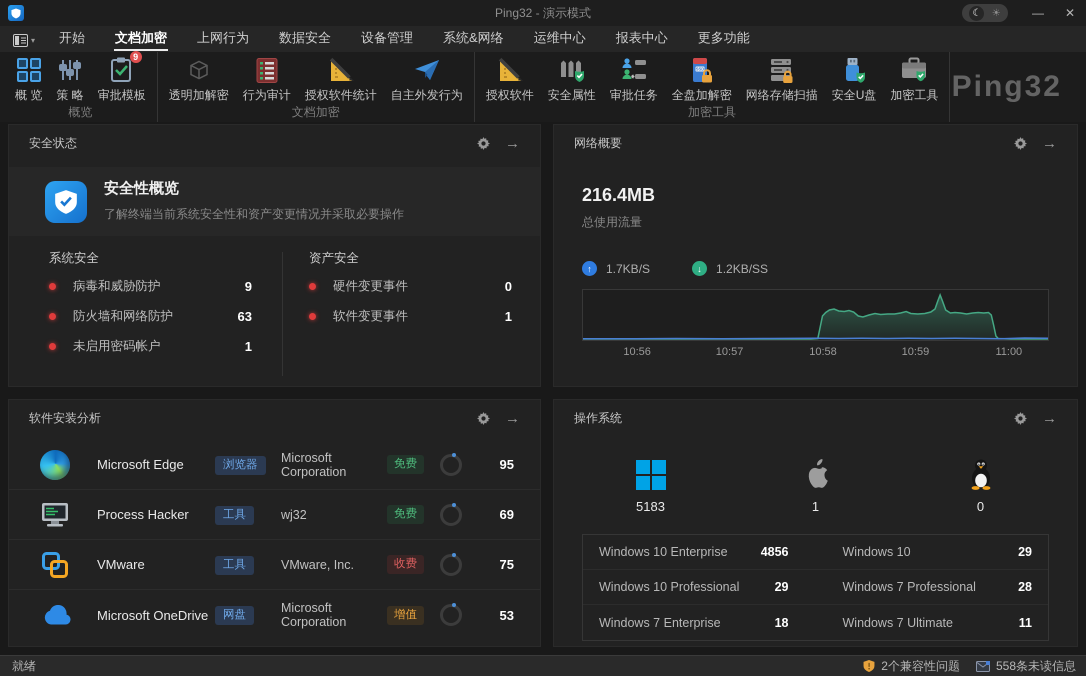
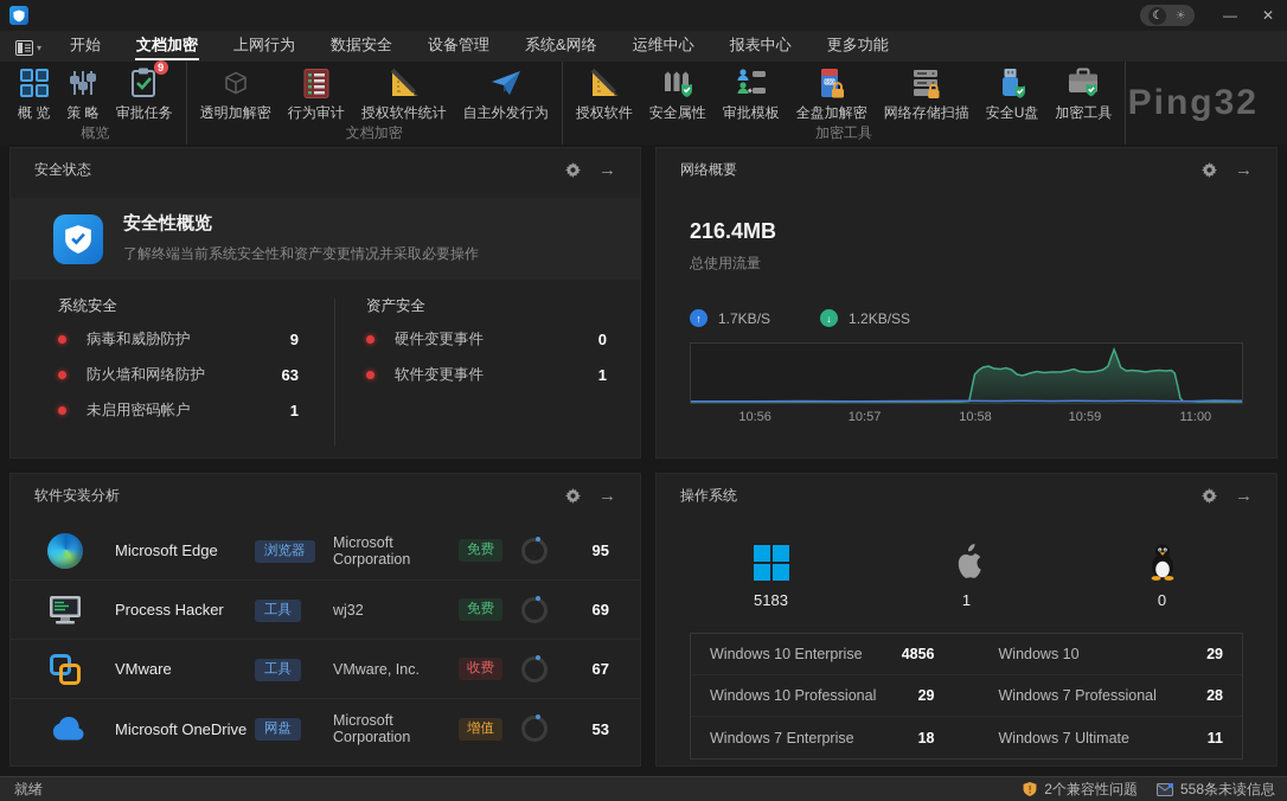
- Ping32 - 演示模式
  ☾
  ☀
  —
  ✕
  ▾
  开始
  文档加密
  上网行为
  数据安全
  设备管理
  系统&网络
  运维中心
  报表中心
  更多功能
  概 览
  策 略
  9
- 审批模板
+ 审批任务
  概览
  透明加解密
  行为审计
  授权软件统计
  自主外发行为
  文档加密
  授权软件
  安全属性
- 审批任务
+ 审批模板
  全盘加解密
  网络存储扫描
  安全U盘
  加密工具
  加密工具
  Ping32
  安全状态
  →
  安全性概览
  了解终端当前系统安全性和资产变更情况并采取必要操作
  系统安全
  病毒和威胁防护
  9
  防火墙和网络防护
  63
  未启用密码帐户
  1
  资产安全
  硬件变更事件
  0
  软件变更事件
  1
  网络概要
  →
  216.4MB
  总使用流量
  ↑
  1.7KB/S
  ↓
  1.2KB/SS
  10:56
  10:57
  10:58
  10:59
  11:00
  软件安装分析
  →
  Microsoft Edge
  浏览器
  Microsoft Corporation
  免费
  95
  Process Hacker
  工具
  wj32
  免费
  69
  VMware
  工具
  VMware, Inc.
  收费
- 75
+ 67
  Microsoft OneDrive
  网盘
  Microsoft Corporation
  增值
  53
  操作系统
  →
  5183
  1
  0
  Windows 10 Enterprise
  4856
  Windows 10
  29
  Windows 10 Professional
  29
  Windows 7 Professional
  28
  Windows 7 Enterprise
  18
  Windows 7 Ultimate
  11
  就绪
  2个兼容性问题
  558条未读信息
